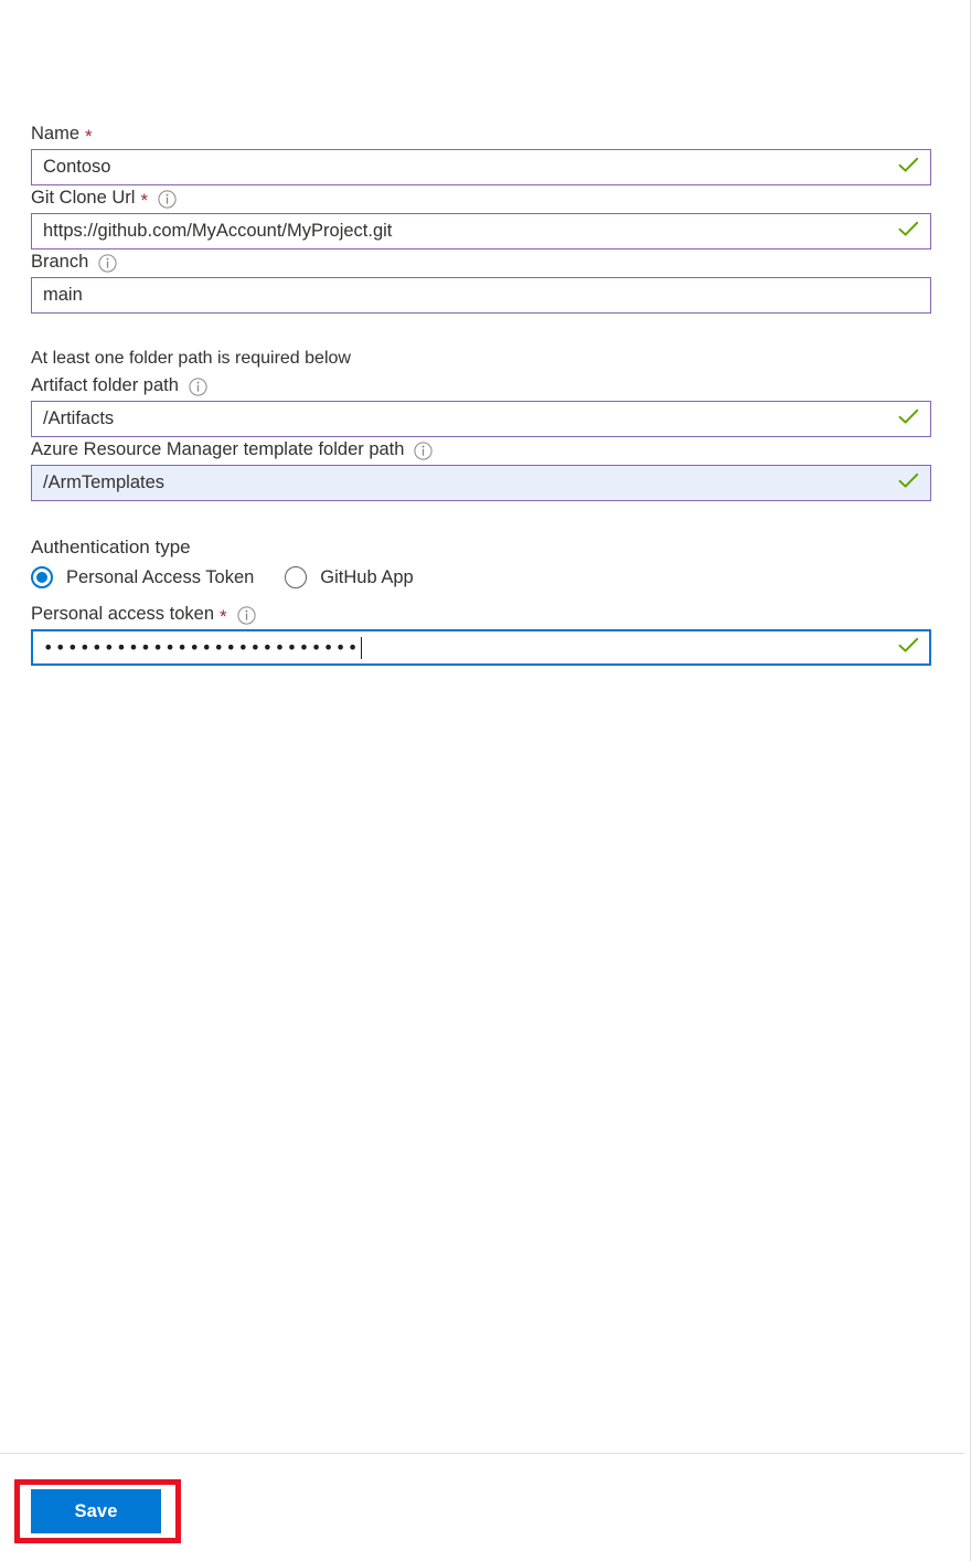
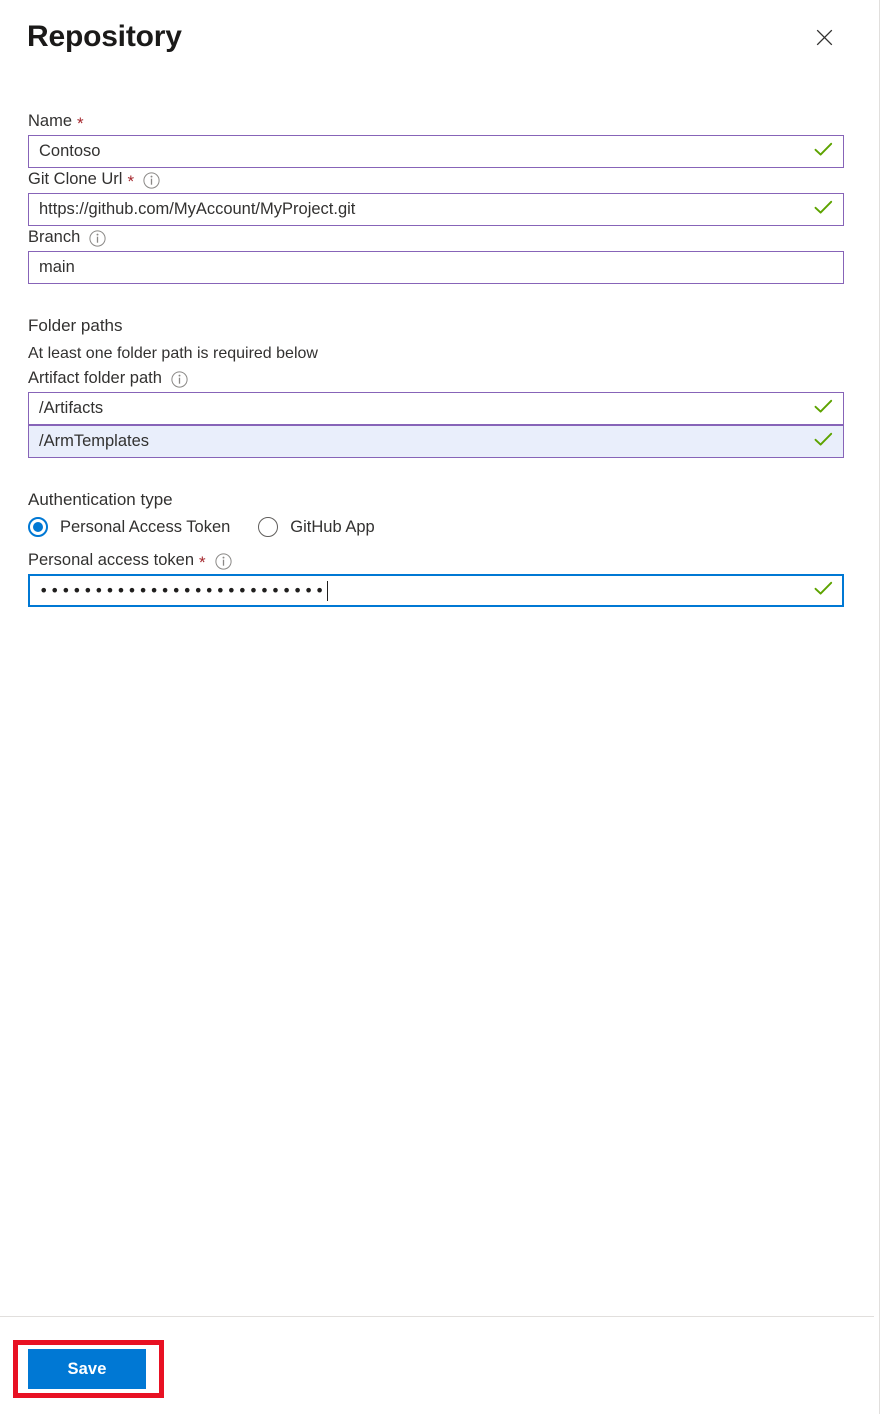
+ Repository
  Name
  *
  Contoso
  Git Clone Url
  *
  https://github.com/MyAccount/MyProject.git
  Branch
  main
+ Folder paths
  At least one folder path is required below
  Artifact folder path
  /Artifacts
- Azure Resource Manager template folder path
  /ArmTemplates
  Authentication type
  Personal Access Token
  GitHub App
  Personal access token
  *
  ••••••••••••••••••••••••••
  Save
